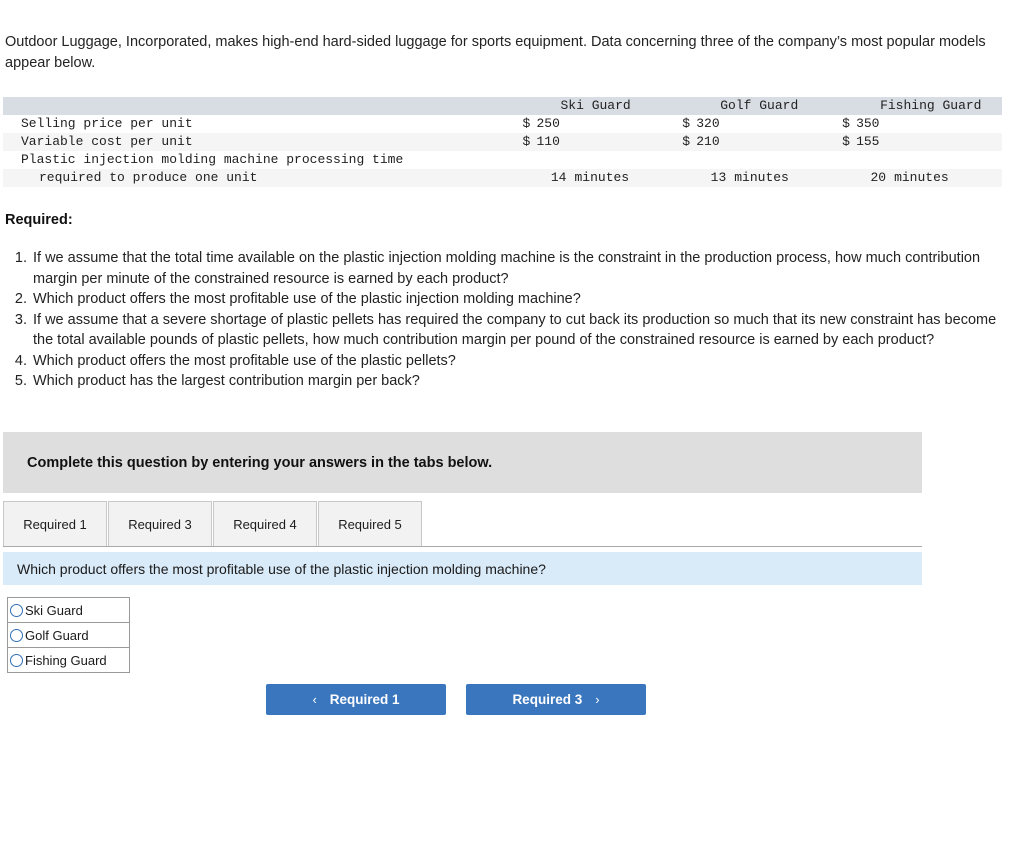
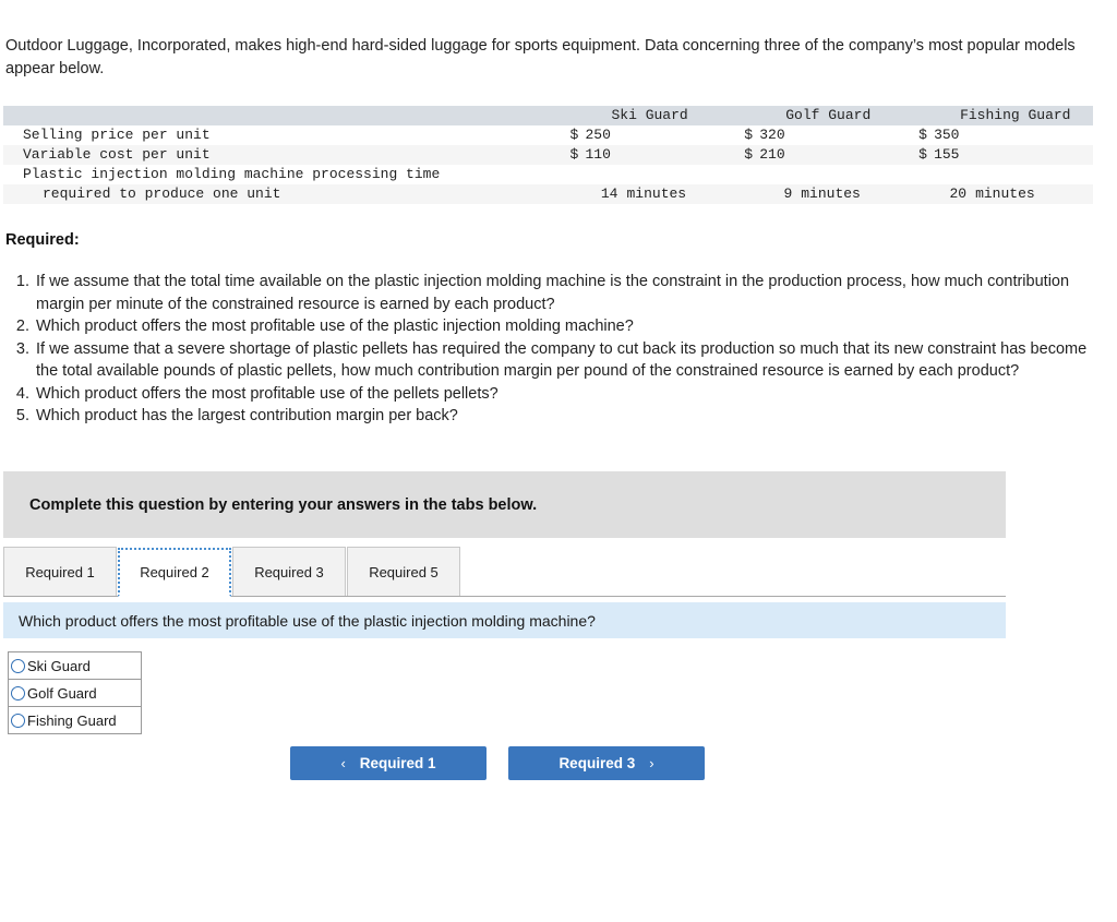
  Outdoor Luggage, Incorporated, makes high-end hard-sided luggage for sports equipment. Data concerning three of the company’s most popular models appear below.
  	Ski Guard	Golf Guard	Fishing Guard
  Selling price per unit	$ 250	$ 320	$ 350
  Variable cost per unit	$ 110	$ 210	$ 155
  Plastic injection molding machine processing time
- required to produce one unit	14 minutes	13 minutes	20 minutes
+ required to produce one unit	14 minutes	9 minutes	20 minutes
  Required:
  If we assume that the total time available on the plastic injection molding machine is the constraint in the production process, how much contribution margin per minute of the constrained resource is earned by each product?
  Which product offers the most profitable use of the plastic injection molding machine?
  If we assume that a severe shortage of plastic pellets has required the company to cut back its production so much that its new constraint has become the total available pounds of plastic pellets, how much contribution margin per pound of the constrained resource is earned by each product?
- Which product offers the most profitable use of the plastic pellets?
+ Which product offers the most profitable use of the pellets pellets?
  Which product has the largest contribution margin per back?
  Complete this question by entering your answers in the tabs below.
  Required 1
+ Required 2
  Required 3
- Required 4
  Required 5
  Which product offers the most profitable use of the plastic injection molding machine?
  Ski Guard
  Golf Guard
  Fishing Guard
  ‹
  Required 1
  Required 3
  ›
